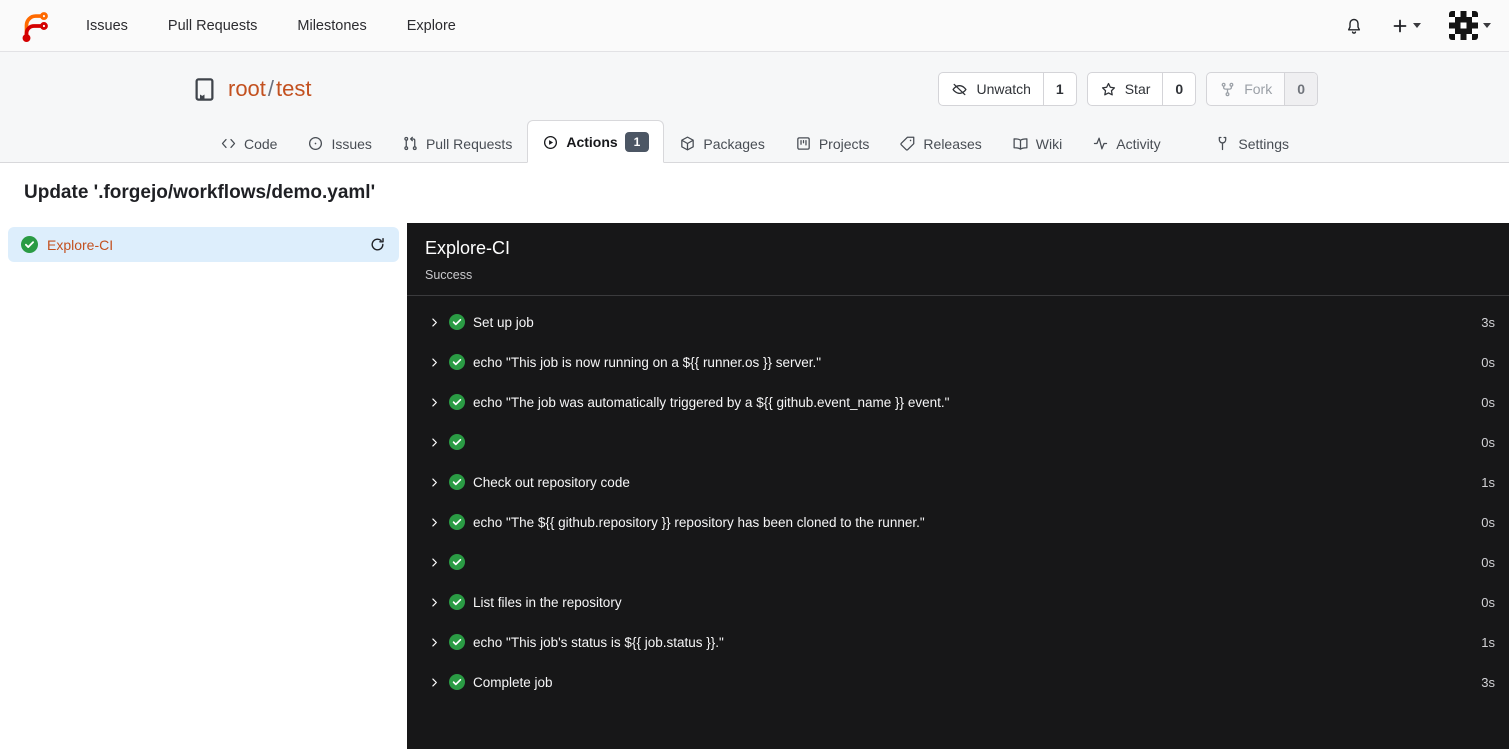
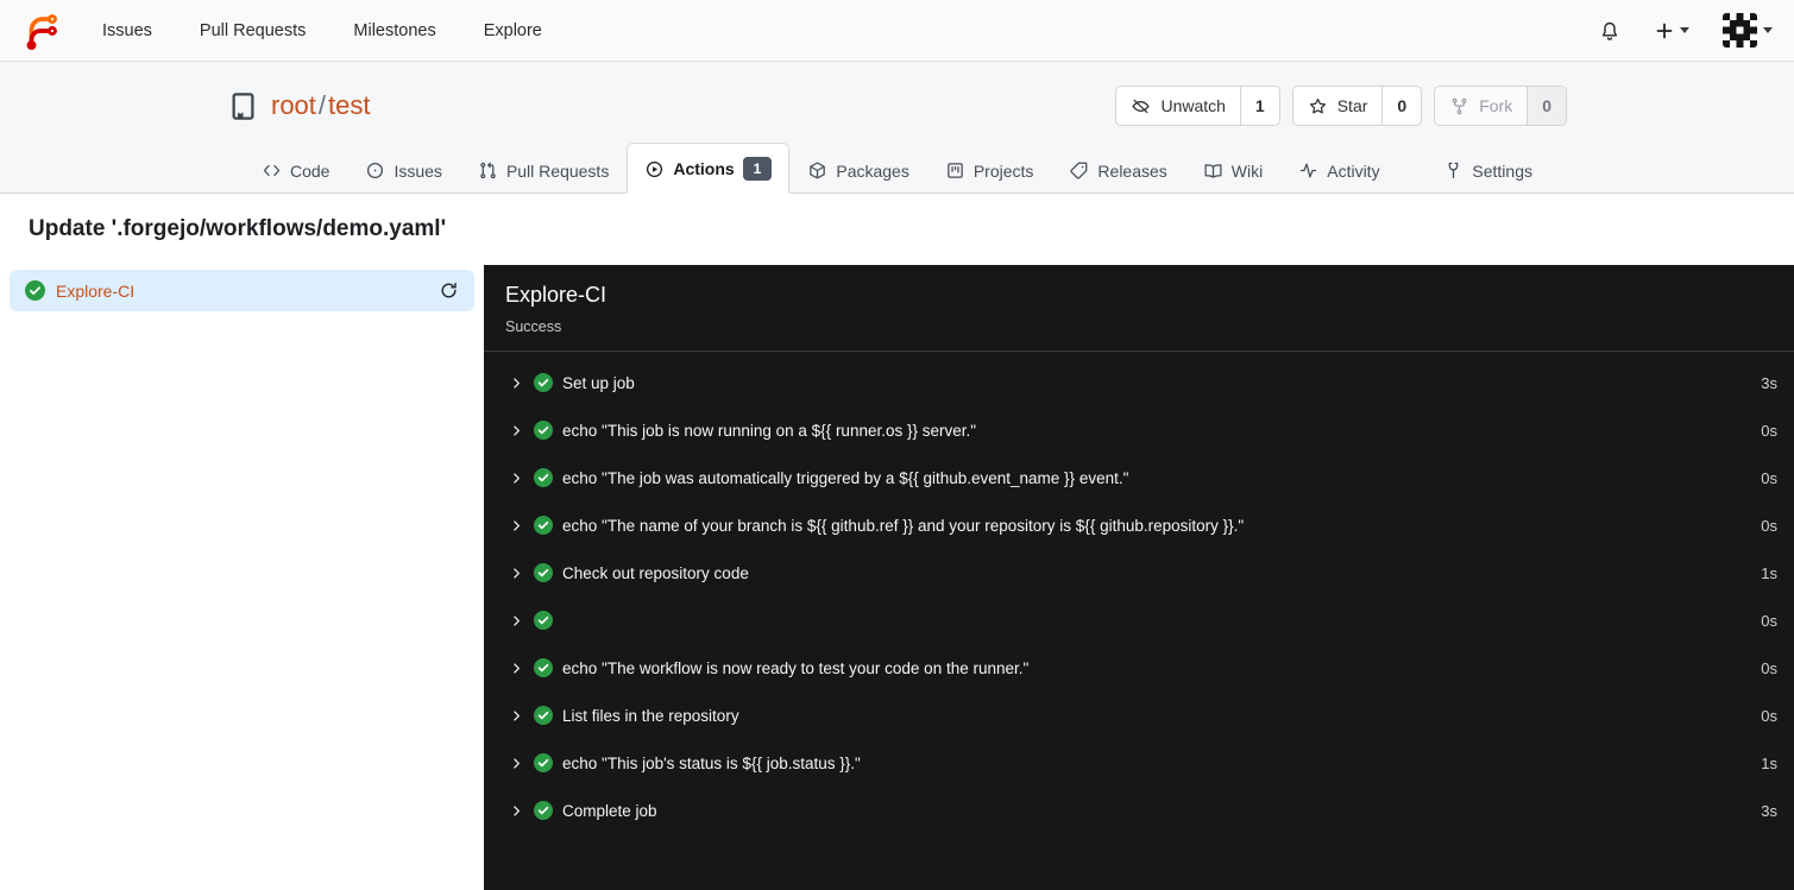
  Issues
  Pull Requests
  Milestones
  Explore
  root/test
  Unwatch
  1
  Star
  0
  Fork
  0
  Code
  Issues
  Pull Requests
  Actions
  1
  Packages
  Projects
  Releases
  Wiki
  Activity
  Settings
  Update '.forgejo/workflows/demo.yaml'
  Explore-CI
  Explore-CI
  Success
  Set up job
  3s
  echo "This job is now running on a ${{ runner.os }} server."
  0s
  echo "The job was automatically triggered by a ${{ github.event_name }} event."
  0s
+ echo "The name of your branch is ${{ github.ref }} and your repository is ${{ github.repository }}."
  0s
  Check out repository code
  1s
- echo "The ${{ github.repository }} repository has been cloned to the runner."
  0s
+ echo "The workflow is now ready to test your code on the runner."
  0s
  List files in the repository
  0s
  echo "This job's status is ${{ job.status }}."
  1s
  Complete job
  3s
